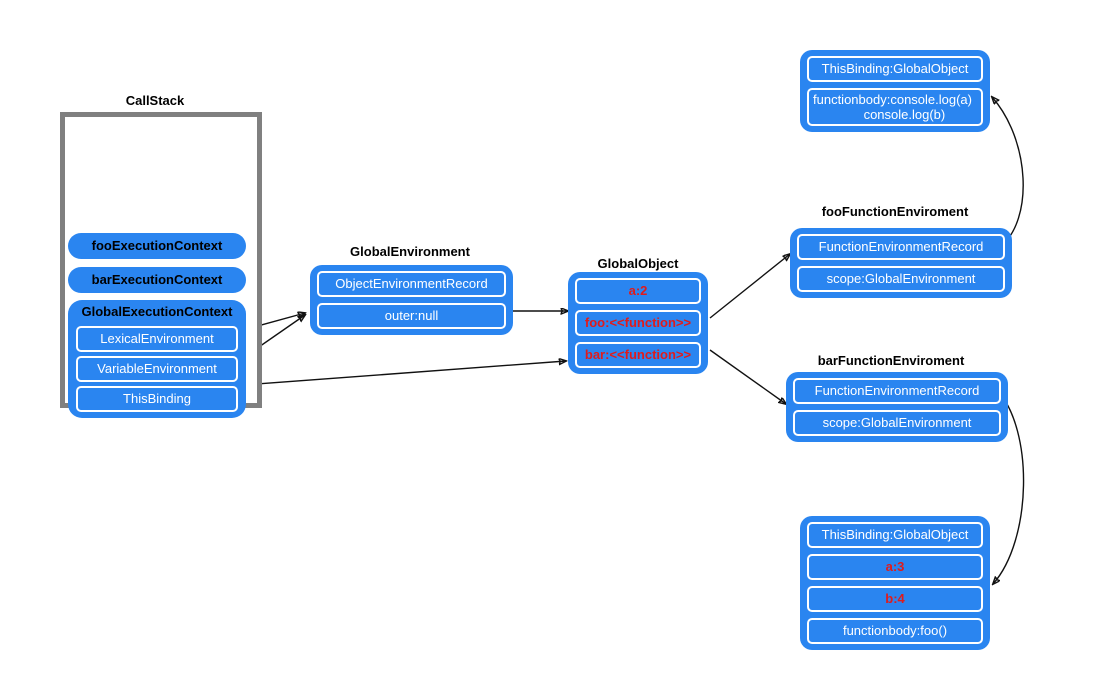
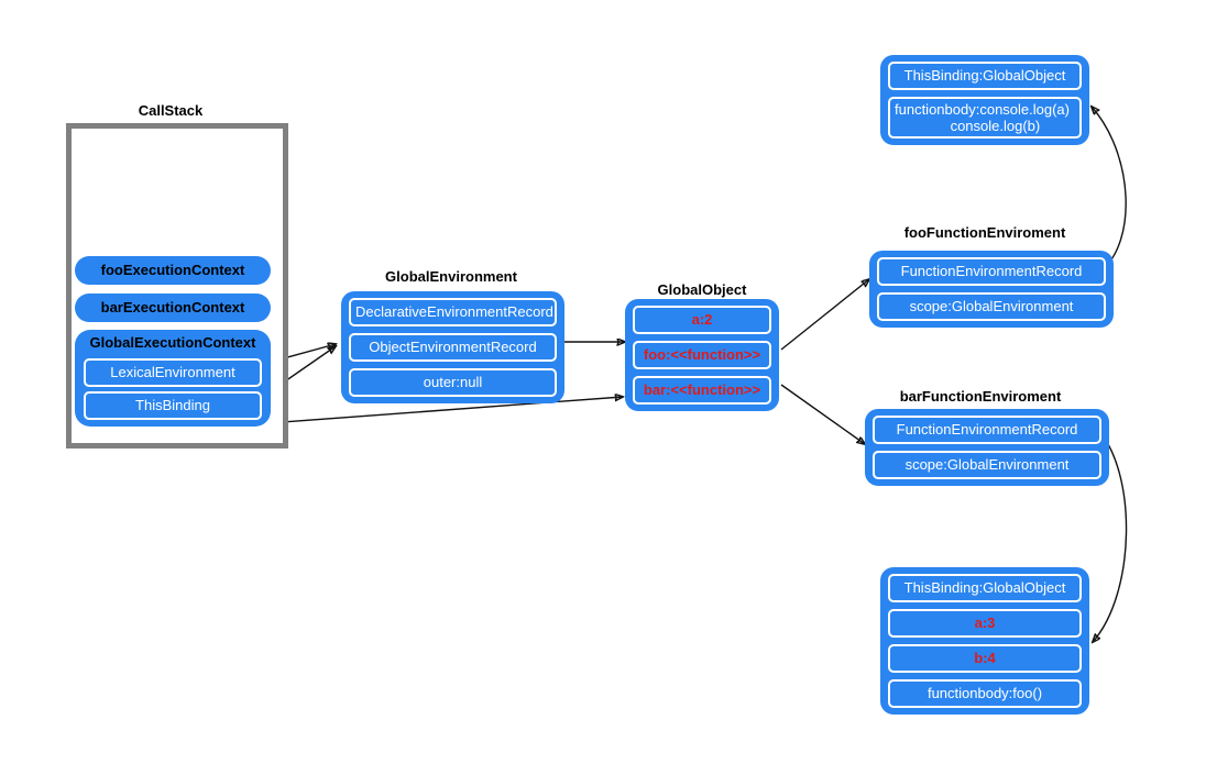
  CallStack
  fooExecutionContext
  barExecutionContext
  GlobalExecutionContext
  LexicalEnvironment
- VariableEnvironment
  ThisBinding
  GlobalEnvironment
+ DeclarativeEnvironmentRecord
  ObjectEnvironmentRecord
  outer:null
  GlobalObject
  a:2
  foo:<<function>>
  bar:<<function>>
  fooFunctionEnviroment
  FunctionEnvironmentRecord
  scope:GlobalEnvironment
  barFunctionEnviroment
  FunctionEnvironmentRecord
  scope:GlobalEnvironment
  ThisBinding:GlobalObject
  functionbody:console.log(a)
  console.log(b)
  ThisBinding:GlobalObject
  a:3
  b:4
  functionbody:foo()
